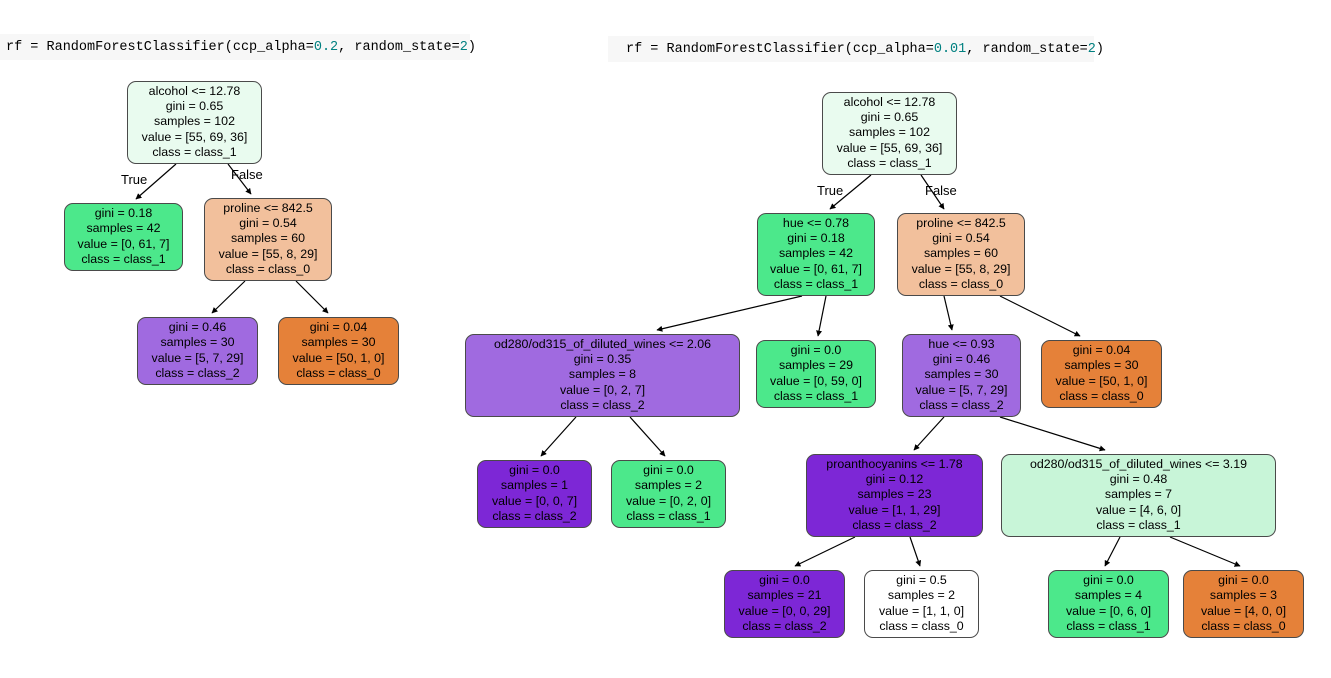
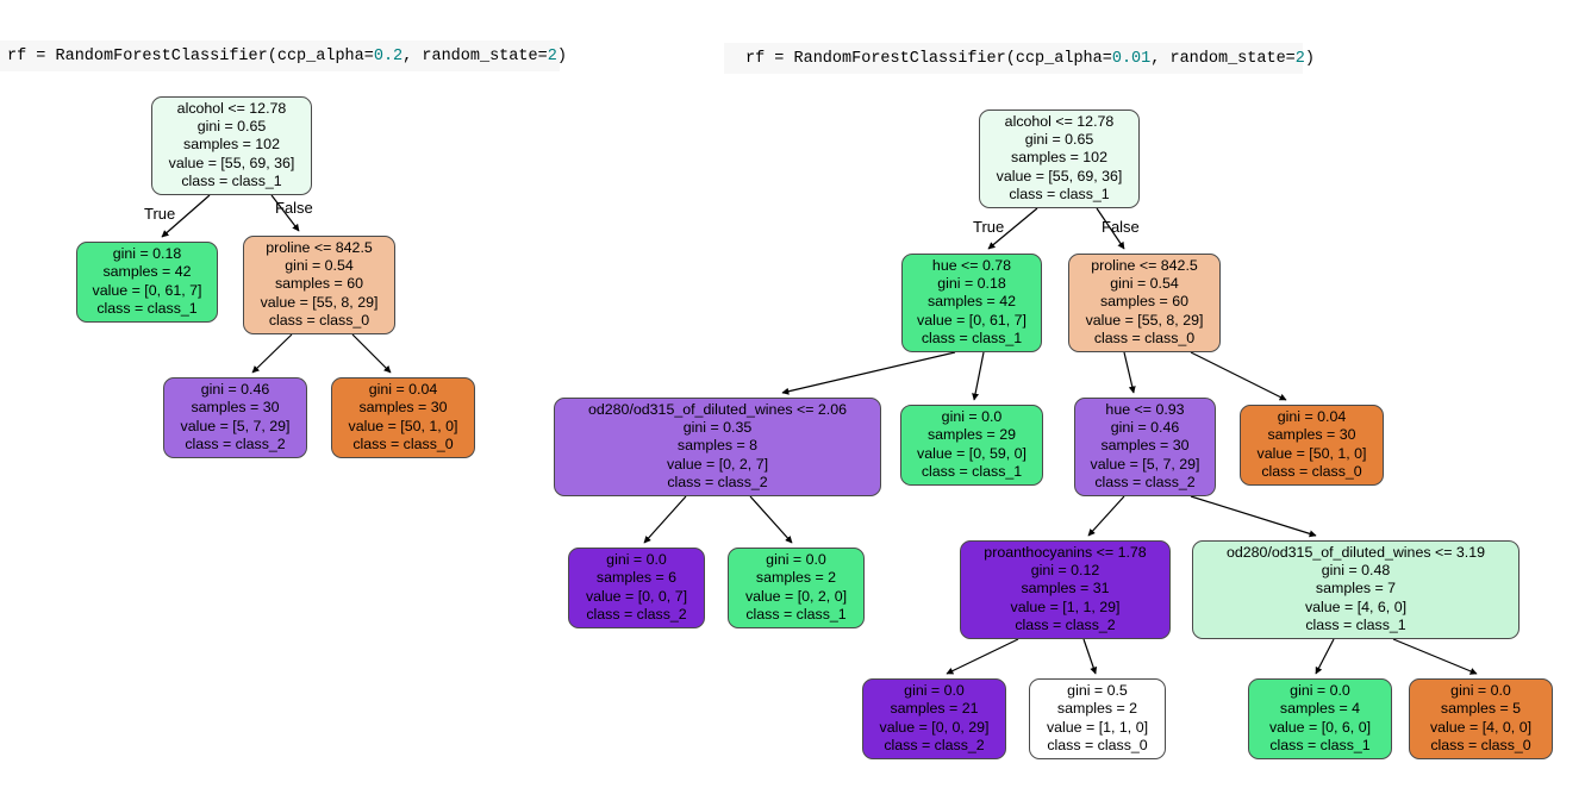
  rf = RandomForestClassifier(ccp_alpha=
  0.2
  , random_state=
  2
  )
  rf = RandomForestClassifier(ccp_alpha=
  0.01
  , random_state=
  2
  )
  alcohol <= 12.78
  gini = 0.65
  samples = 102
  value = [55, 69, 36]
  class = class_1
  gini = 0.18
  samples = 42
  value = [0, 61, 7]
  class = class_1
  proline <= 842.5
  gini = 0.54
  samples = 60
  value = [55, 8, 29]
  class = class_0
  gini = 0.46
  samples = 30
  value = [5, 7, 29]
  class = class_2
  gini = 0.04
  samples = 30
  value = [50, 1, 0]
  class = class_0
  alcohol <= 12.78
  gini = 0.65
  samples = 102
  value = [55, 69, 36]
  class = class_1
  hue <= 0.78
  gini = 0.18
  samples = 42
  value = [0, 61, 7]
  class = class_1
  proline <= 842.5
  gini = 0.54
  samples = 60
  value = [55, 8, 29]
  class = class_0
  od280/od315_of_diluted_wines <= 2.06
  gini = 0.35
  samples = 8
  value = [0, 2, 7]
  class = class_2
  gini = 0.0
  samples = 29
  value = [0, 59, 0]
  class = class_1
  hue <= 0.93
  gini = 0.46
  samples = 30
  value = [5, 7, 29]
  class = class_2
  gini = 0.04
  samples = 30
  value = [50, 1, 0]
  class = class_0
  gini = 0.0
- samples = 1
+ samples = 6
  value = [0, 0, 7]
  class = class_2
  gini = 0.0
  samples = 2
  value = [0, 2, 0]
  class = class_1
  proanthocyanins <= 1.78
  gini = 0.12
- samples = 23
+ samples = 31
  value = [1, 1, 29]
  class = class_2
  od280/od315_of_diluted_wines <= 3.19
  gini = 0.48
  samples = 7
  value = [4, 6, 0]
  class = class_1
  gini = 0.0
  samples = 21
  value = [0, 0, 29]
  class = class_2
  gini = 0.5
  samples = 2
  value = [1, 1, 0]
  class = class_0
  gini = 0.0
  samples = 4
  value = [0, 6, 0]
  class = class_1
  gini = 0.0
- samples = 3
+ samples = 5
  value = [4, 0, 0]
  class = class_0
  True
  False
  True
  False
